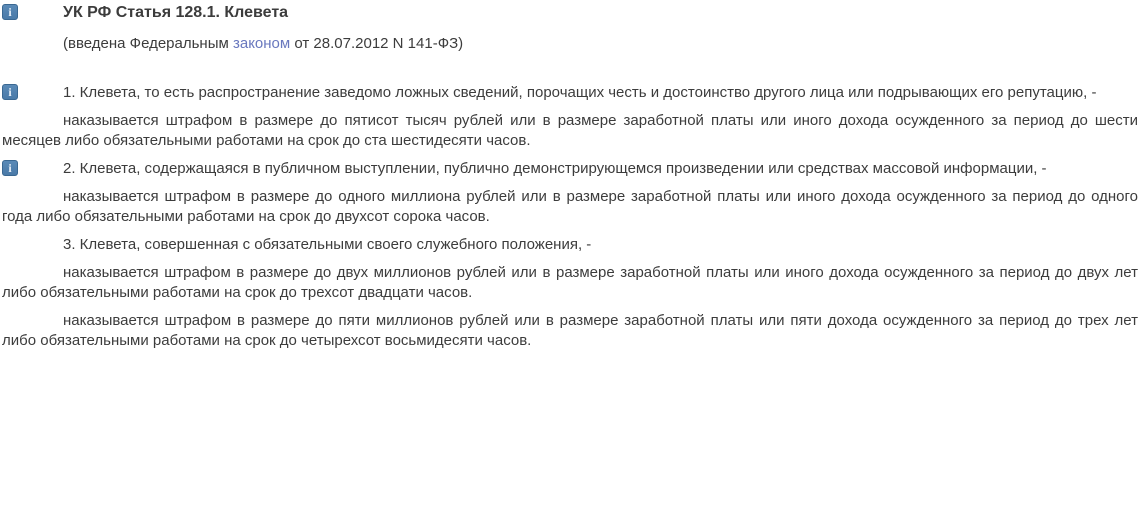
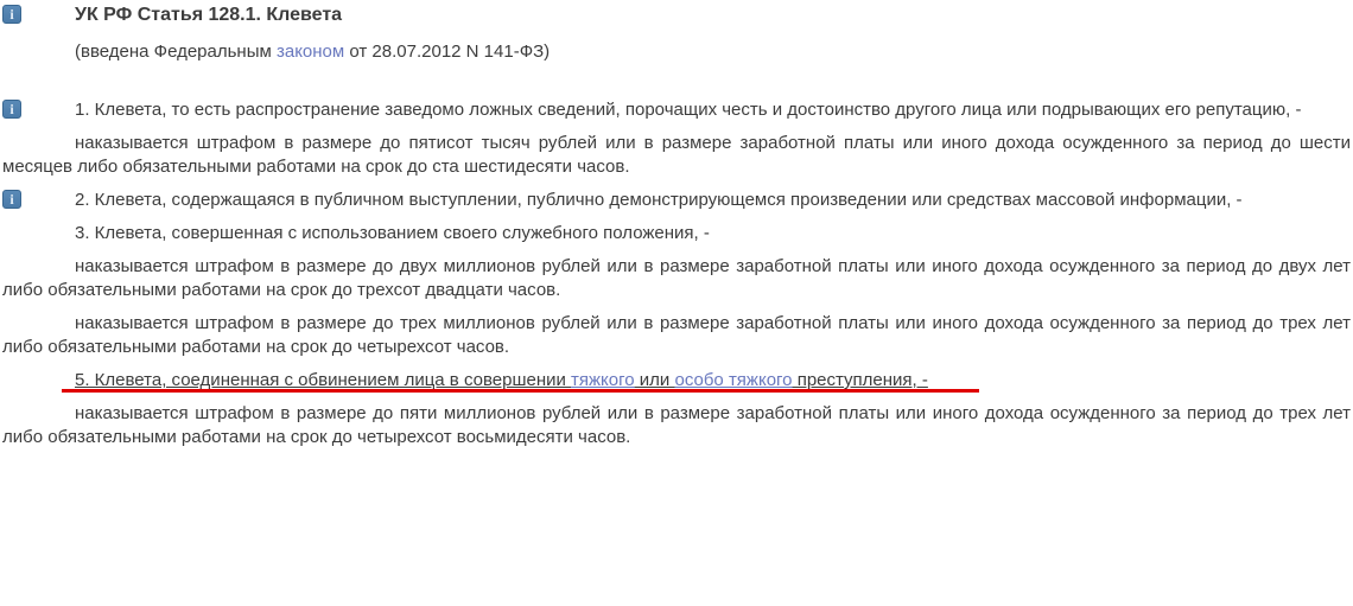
  i
  УК РФ Статья 128.1. Клевета
  (введена Федеральным законом от 28.07.2012 N 141-ФЗ)
  i
  1. Клевета, то есть распространение заведомо ложных сведений, порочащих честь и достоинство другого лица или подрывающих его репутацию, -
  наказывается штрафом в размере до пятисот тысяч рублей или в размере заработной платы или иного дохода осужденного за период до шести месяцев либо обязательными работами на срок до ста шестидесяти часов.
  i
  2. Клевета, содержащаяся в публичном выступлении, публично демонстрирующемся произведении или средствах массовой информации, -
- наказывается штрафом в размере до одного миллиона рублей или в размере заработной платы или иного дохода осужденного за период до одного года либо обязательными работами на срок до двухсот сорока часов.
- 3. Клевета, совершенная с обязательными своего служебного положения, -
+ 3. Клевета, совершенная с использованием своего служебного положения, -
  наказывается штрафом в размере до двух миллионов рублей или в размере заработной платы или иного дохода осужденного за период до двух лет либо обязательными работами на срок до трехсот двадцати часов.
+ наказывается штрафом в размере до трех миллионов рублей или в размере заработной платы или иного дохода осужденного за период до трех лет либо обязательными работами на срок до четырехсот часов.
+ 5. Клевета, соединенная с обвинением лица в совершении тяжкого или особо тяжкого преступления, -
- наказывается штрафом в размере до пяти миллионов рублей или в размере заработной платы или пяти дохода осужденного за период до трех лет либо обязательными работами на срок до четырехсот восьмидесяти часов.
+ наказывается штрафом в размере до пяти миллионов рублей или в размере заработной платы или иного дохода осужденного за период до трех лет либо обязательными работами на срок до четырехсот восьмидесяти часов.
